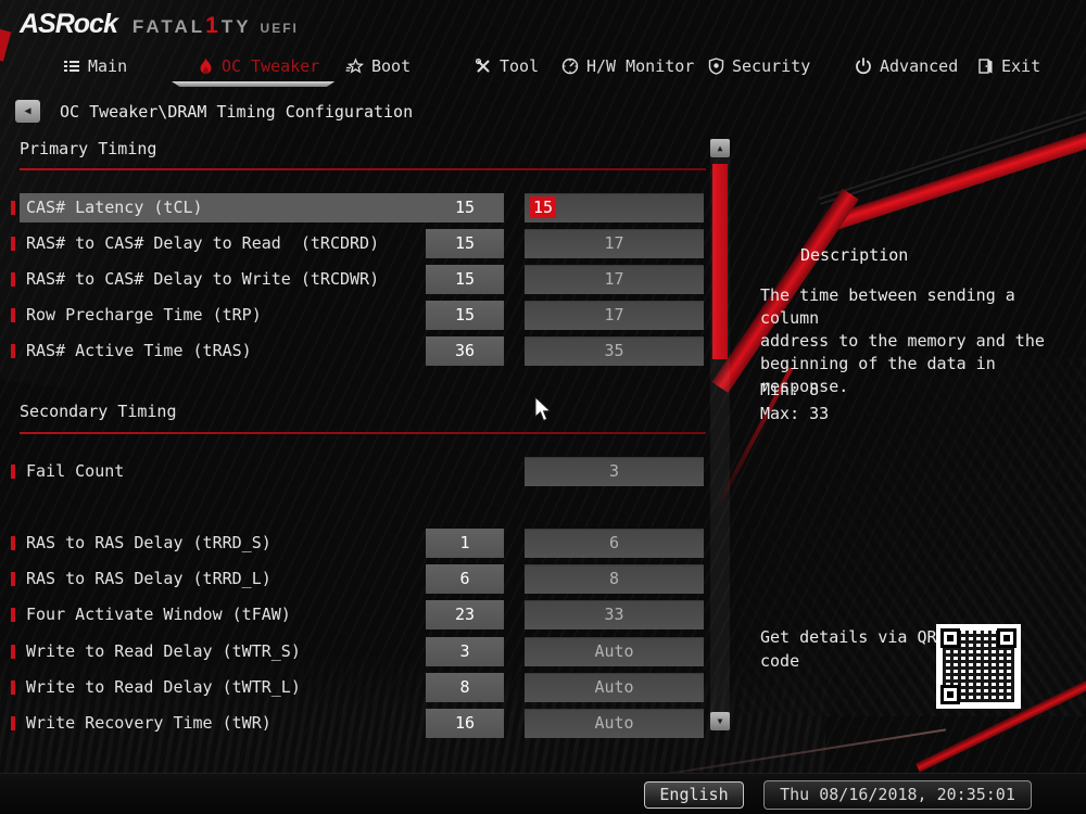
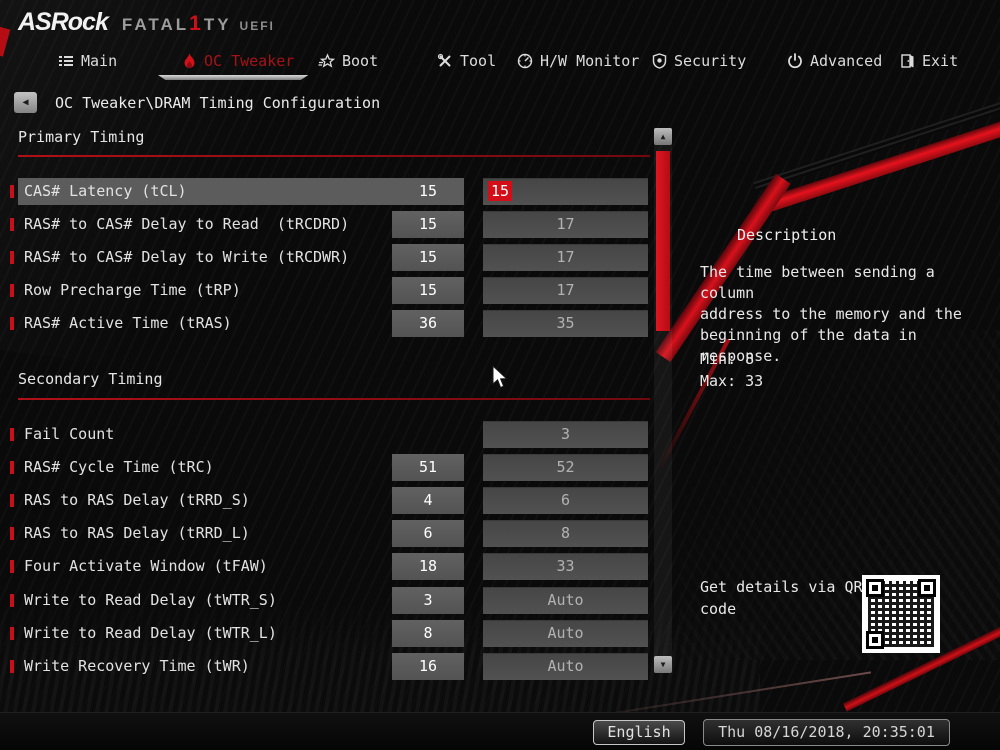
  ASRock
  FATAL1TY
  UEFI
  Main
  OC Tweaker
  Boot
  Tool
  H/W Monitor
  Security
  Advanced
  Exit
  ◀
  OC Tweaker\DRAM Timing Configuration
  Primary Timing
  CAS# Latency (tCL)
  15
  15
  RAS# to CAS# Delay to Read (tRCDRD)
  15
  17
  RAS# to CAS# Delay to Write (tRCDWR)
  15
  17
  Row Precharge Time (tRP)
  15
  17
  RAS# Active Time (tRAS)
  36
  35
  Secondary Timing
  Fail Count
  3
+ RAS# Cycle Time (tRC)
+ 51
+ 52
  RAS to RAS Delay (tRRD_S)
- 1
+ 4
  6
  RAS to RAS Delay (tRRD_L)
  6
  8
  Four Activate Window (tFAW)
- 23
+ 18
  33
  Write to Read Delay (tWTR_S)
  3
  Auto
  Write to Read Delay (tWTR_L)
  8
  Auto
  Write Recovery Time (tWR)
  16
  Auto
  ▲
  ▼
  Description
  The time between sending a column
  address to the memory and the
  beginning of the data in response.
  Min: 8
  Max: 33
  Get details via QR
  code
  English
  Thu 08/16/2018, 20:35:01
